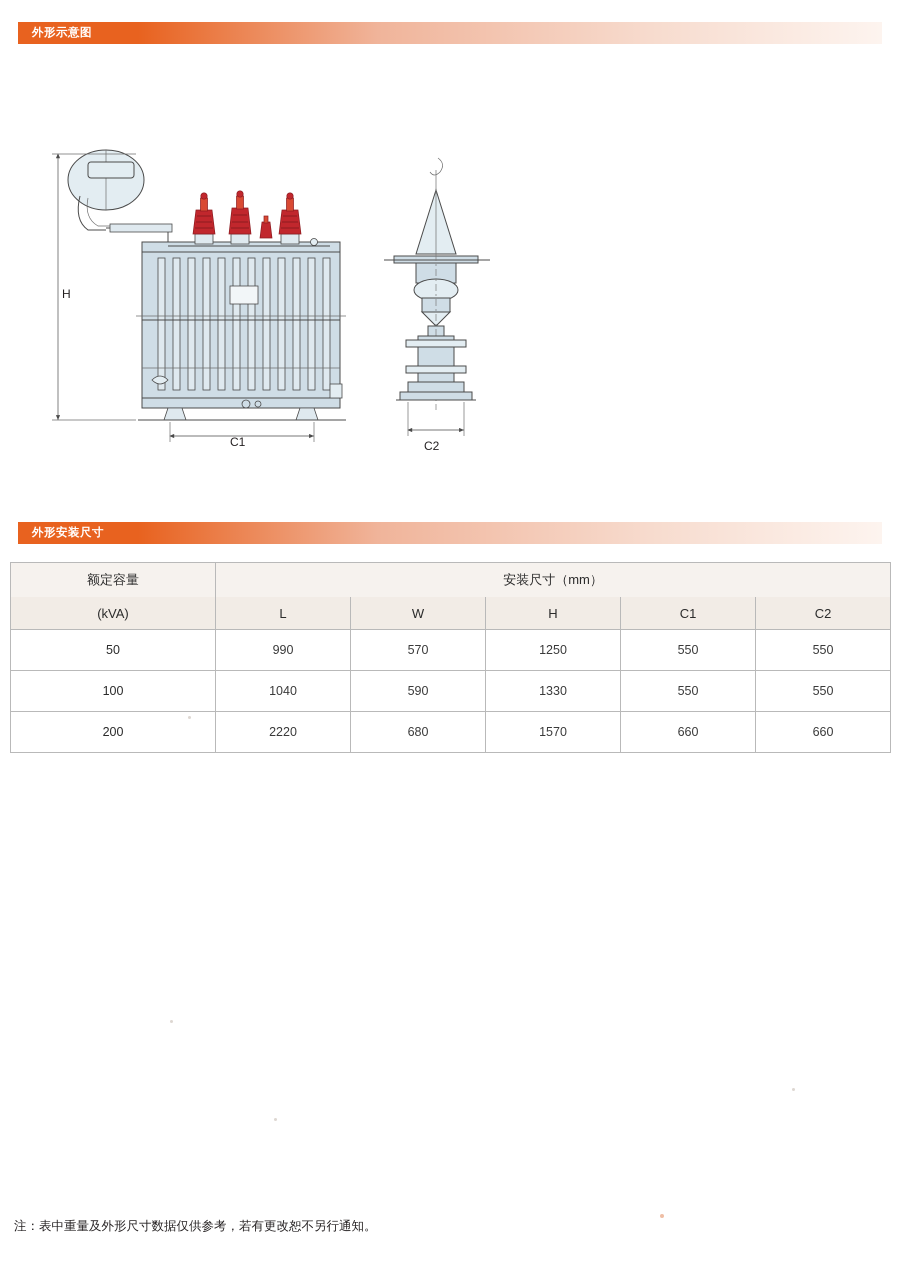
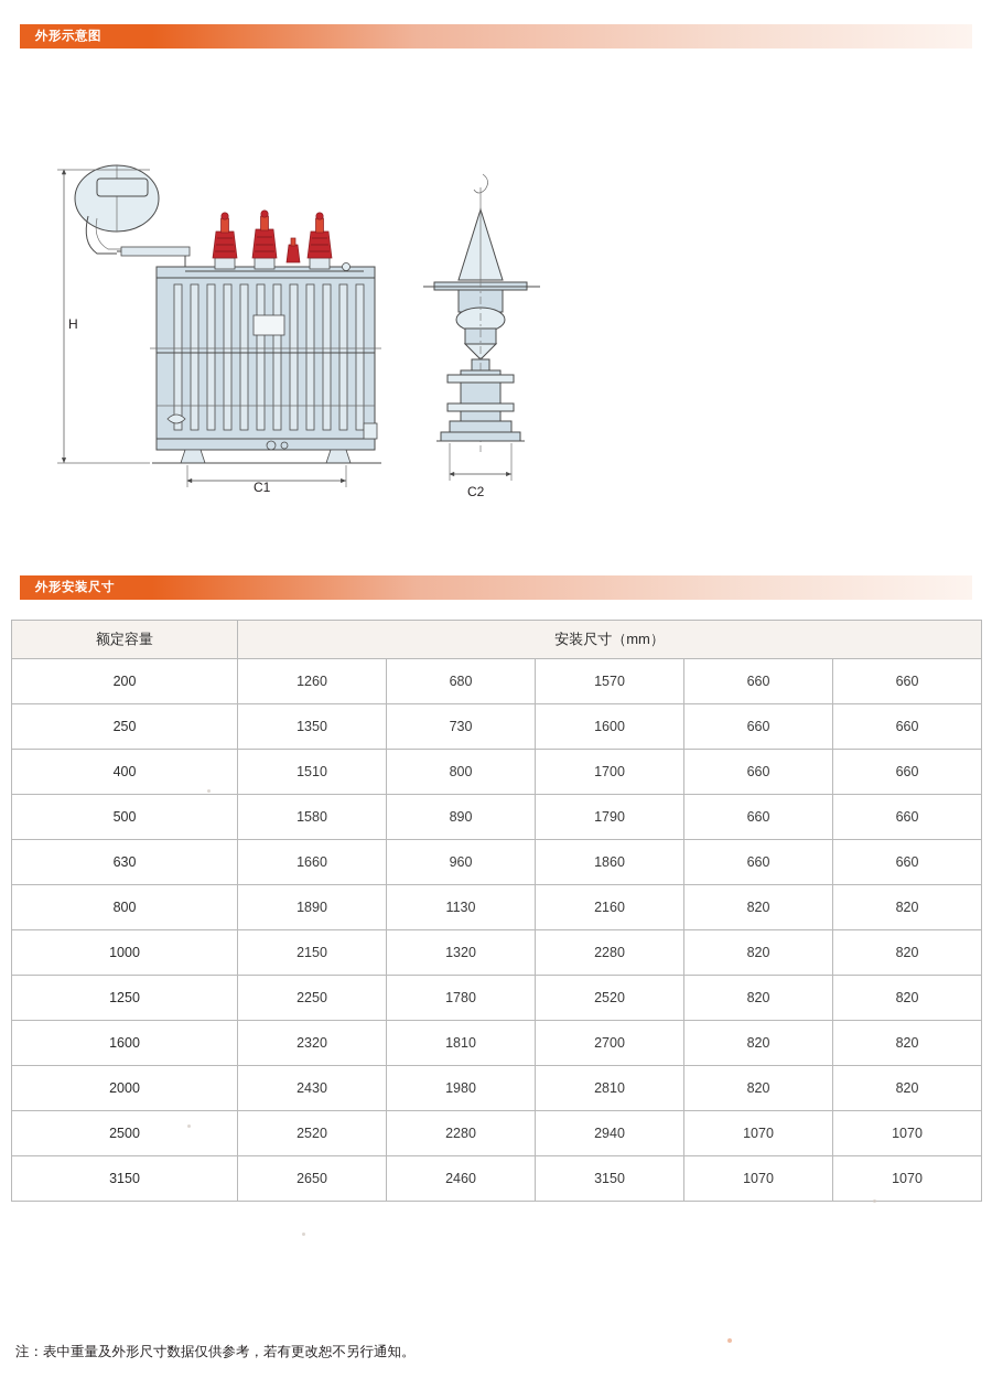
  外形示意图
  H
  C1
  C2
  外形安装尺寸
  额定容量	安装尺寸（mm）
- (kVA)	L	W	H	C1	C2
- 50	990	570	1250	550	550
- 100	1040	590	1330	550	550
- 200	2220	680	1570	660	660
+ 200	1260	680	1570	660	660
+ 250	1350	730	1600	660	660
+ 400	1510	800	1700	660	660
+ 500	1580	890	1790	660	660
+ 630	1660	960	1860	660	660
+ 800	1890	1130	2160	820	820
+ 1000	2150	1320	2280	820	820
+ 1250	2250	1780	2520	820	820
+ 1600	2320	1810	2700	820	820
+ 2000	2430	1980	2810	820	820
+ 2500	2520	2280	2940	1070	1070
+ 3150	2650	2460	3150	1070	1070
  注：表中重量及外形尺寸数据仅供参考，若有更改恕不另行通知。
